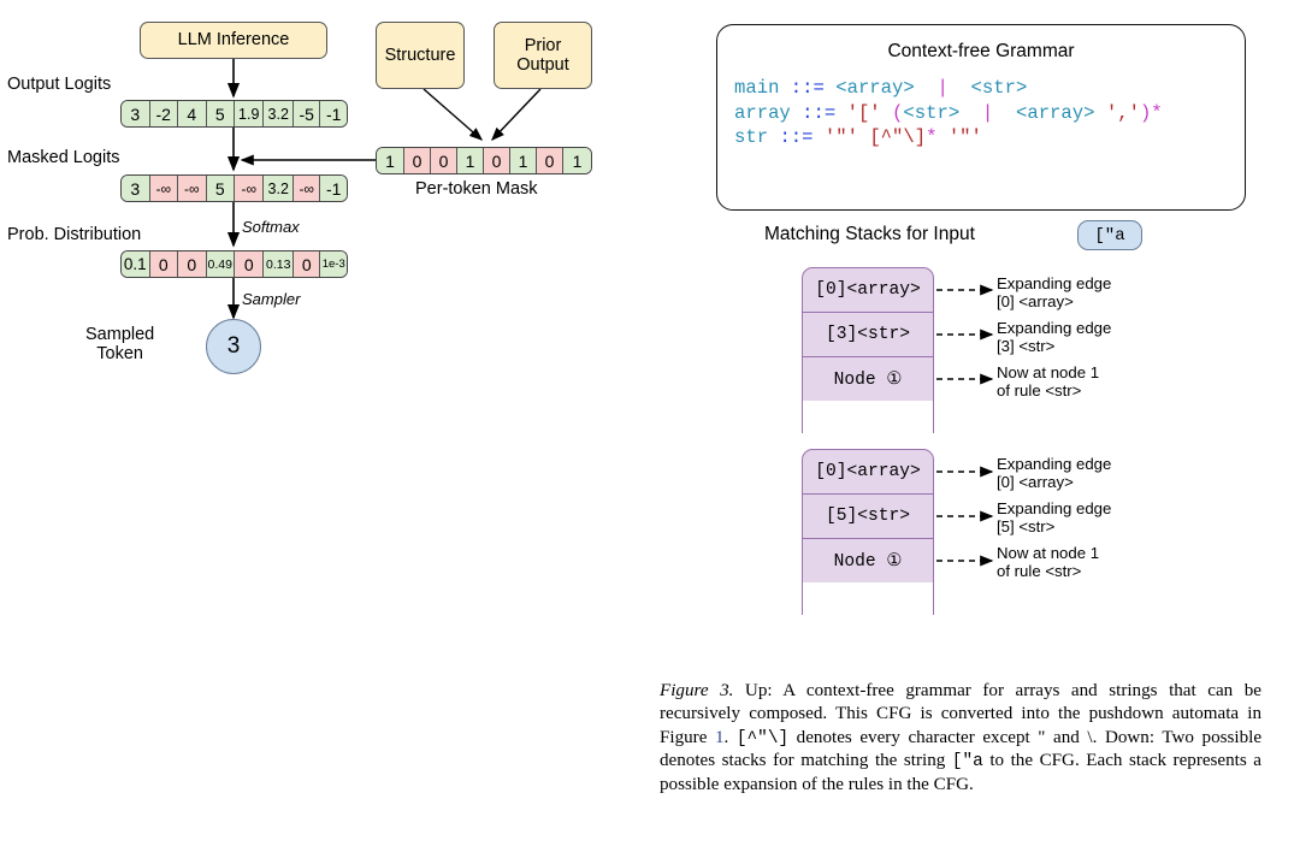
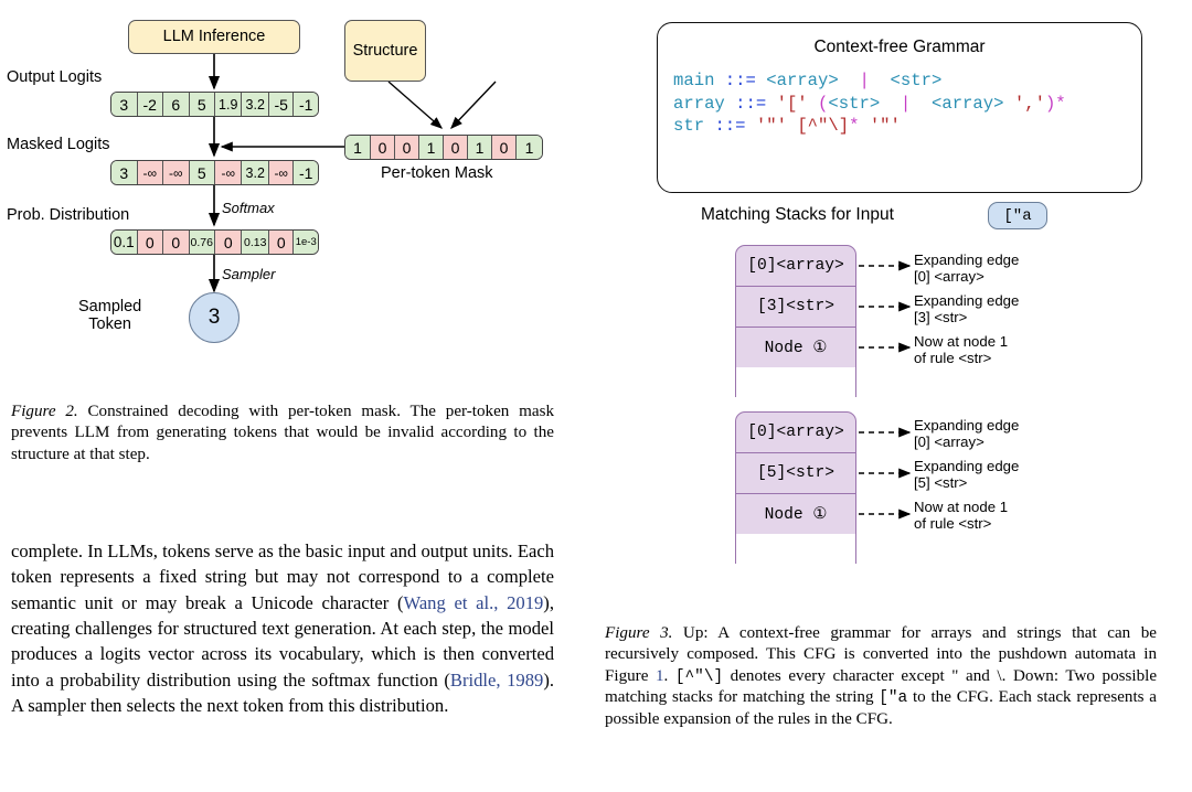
  LLM Inference
  Structure
- Prior
- Output
  Output Logits
  3
  -2
- 4
+ 6
  5
  1.9
  3.2
  -5
  -1
  Masked Logits
  3
  -∞
  -∞
  5
  -∞
  3.2
  -∞
  -1
  Prob. Distribution
  Softmax
  0.1
  0
  0
- 0.49
+ 0.76
  0
  0.13
  0
  1e-3
  Sampler
  Sampled
  Token
  3
  1
  0
  0
  1
  0
  1
  0
  1
  Per-token Mask
+ Figure 2. Constrained decoding with per-token mask. The per-token mask prevents LLM from generating tokens that would be invalid according to the structure at that step.
+ complete. In LLMs, tokens serve as the basic input and output units. Each token represents a fixed string but may not correspond to a complete semantic unit or may break a Unicode character (Wang et al., 2019), creating challenges for structured text generation. At each step, the model produces a logits vector across its vocabulary, which is then converted into a probability distribution using the softmax function (Bridle, 1989). A sampler then selects the next token from this distribution.
  Context-free Grammar
  main ::= <array> | <str>
  array ::= '[' (<str> | <array> ',')*
  str ::= '"' [^"\]* '"'
  Matching Stacks for Input
  ["a
  [0]<array>
  [3]<str>
  Node ①
  Expanding edge
  [0] <array>
  Expanding edge
  [3] <str>
  Now at node 1
  of rule <str>
  [0]<array>
  [5]<str>
  Node ①
  Expanding edge
  [0] <array>
  Expanding edge
  [5] <str>
  Now at node 1
  of rule <str>
- Figure 3. Up: A context-free grammar for arrays and strings that can be recursively composed. This CFG is converted into the pushdown automata in Figure 1. [^"\] denotes every character except " and \. Down: Two possible denotes stacks for matching the string ["a to the CFG. Each stack represents a possible expansion of the rules in the CFG.
+ Figure 3. Up: A context-free grammar for arrays and strings that can be recursively composed. This CFG is converted into the pushdown automata in Figure 1. [^"\] denotes every character except " and \. Down: Two possible matching stacks for matching the string ["a to the CFG. Each stack represents a possible expansion of the rules in the CFG.
